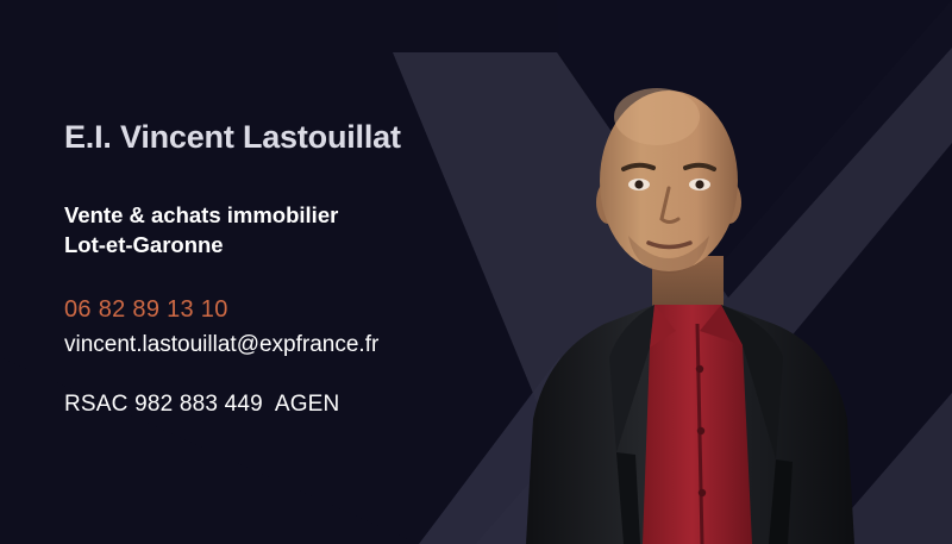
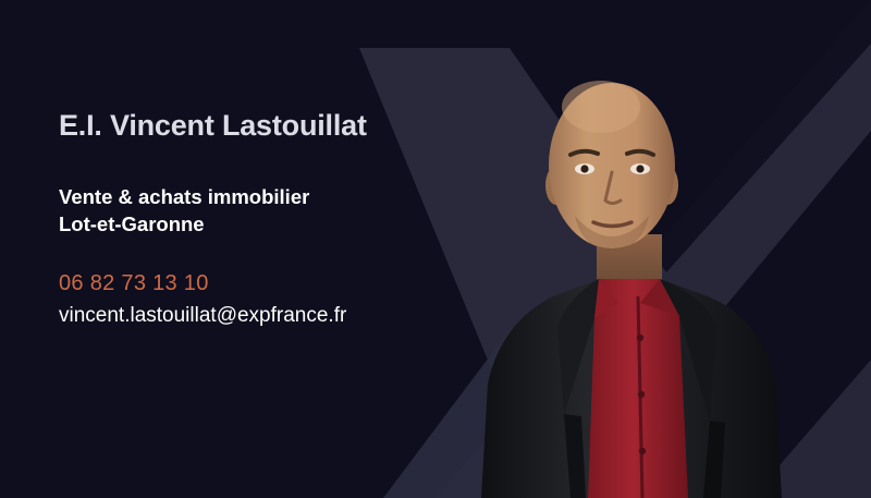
  E.I. Vincent Lastouillat
  Vente & achats immobilier
  Lot-et-Garonne
- 06 82 89 13 10
+ 06 82 73 13 10
  vincent.lastouillat@expfrance.fr
- RSAC 982 883 449 AGEN
